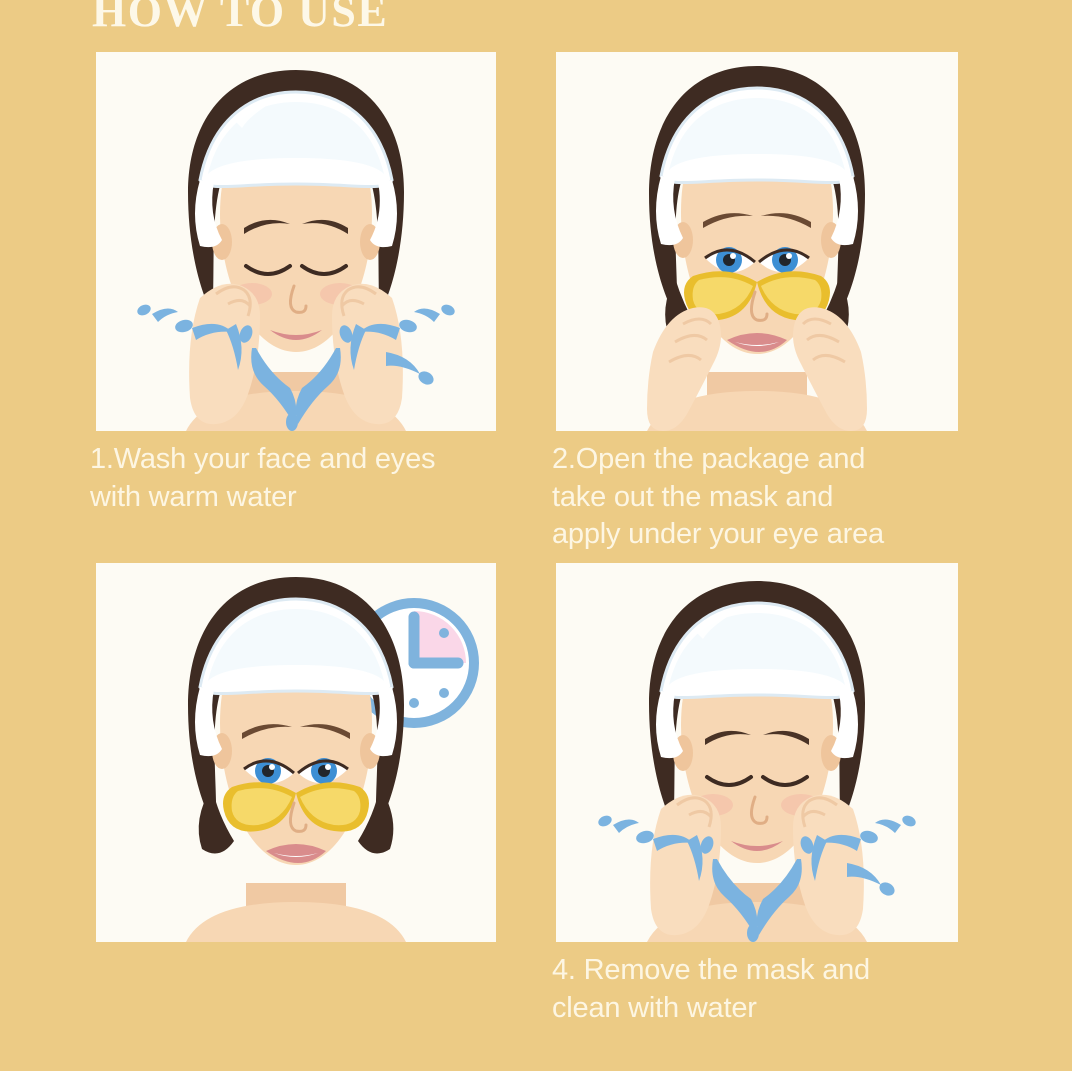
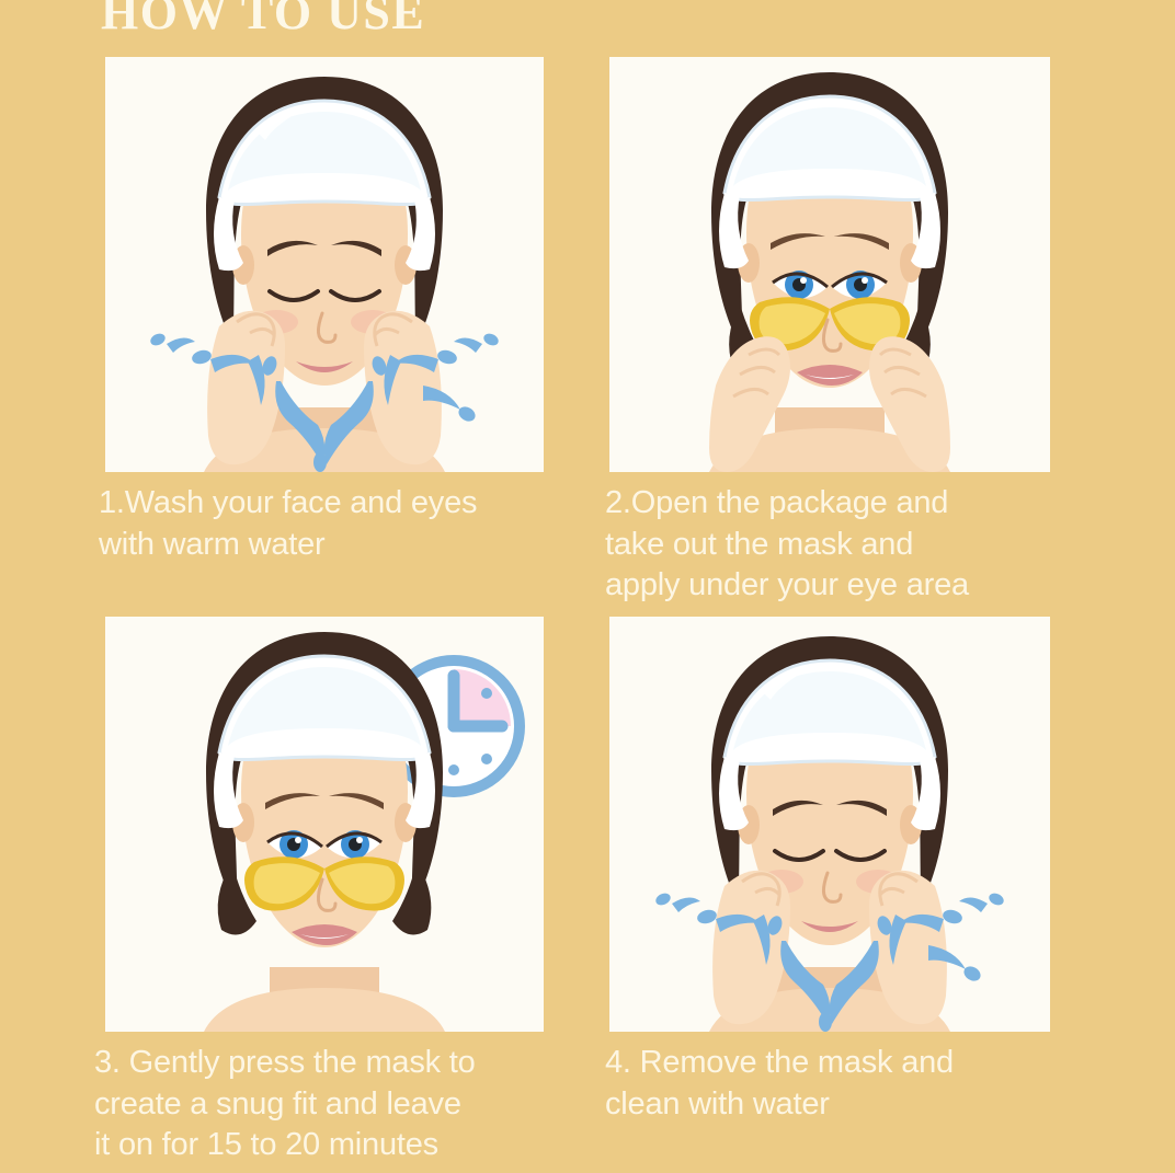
  HOW TO USE
  1.Wash your face and eyes
  with warm water
  2.Open the package and
  take out the mask and
  apply under your eye area
+ 3. Gently press the mask to
+ create a snug fit and leave
+ it on for 15 to 20 minutes
  4. Remove the mask and
  clean with water
